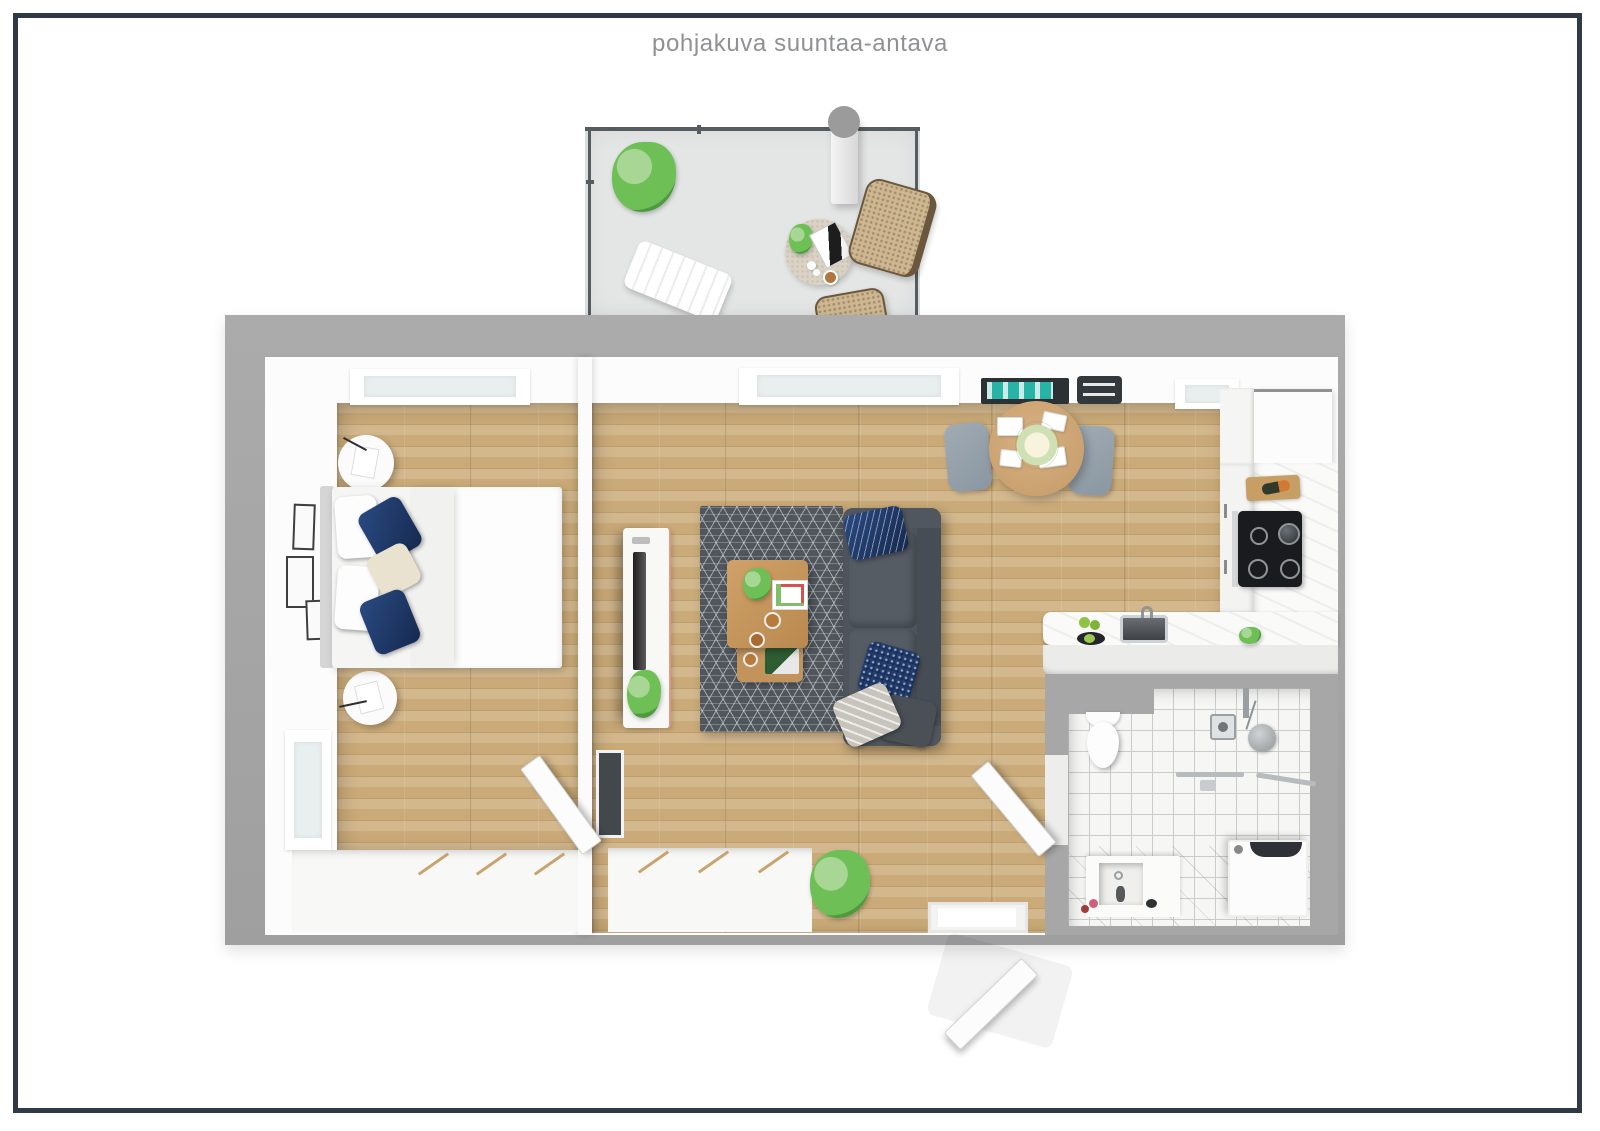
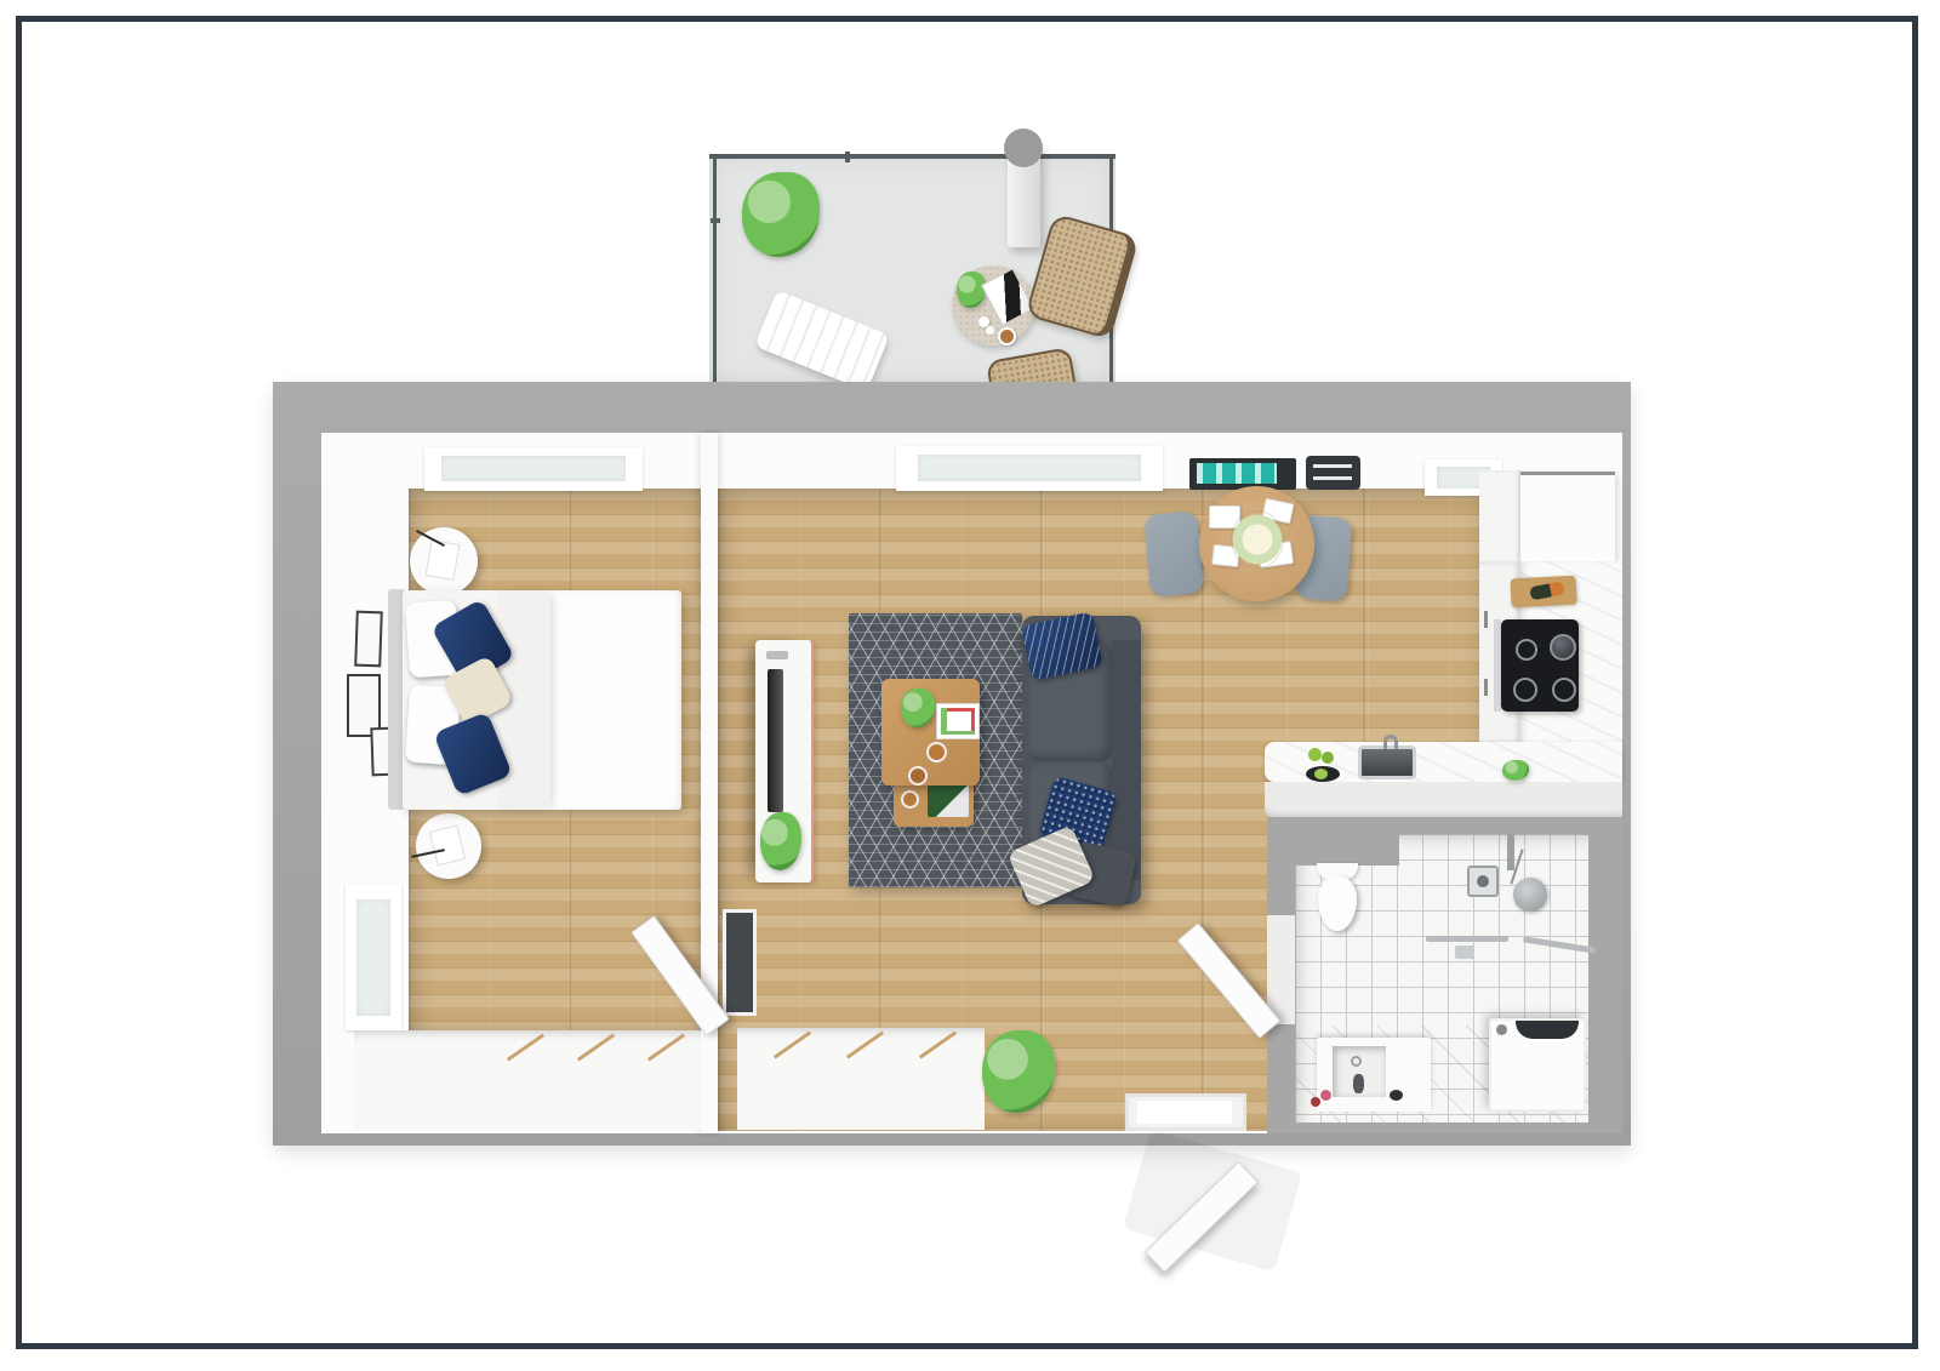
- pohjakuva suuntaa-antava
